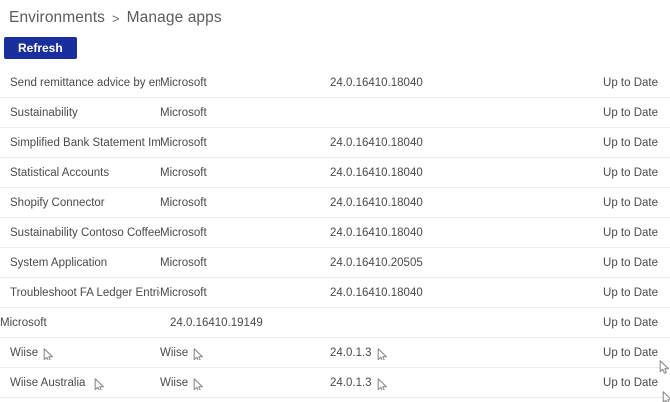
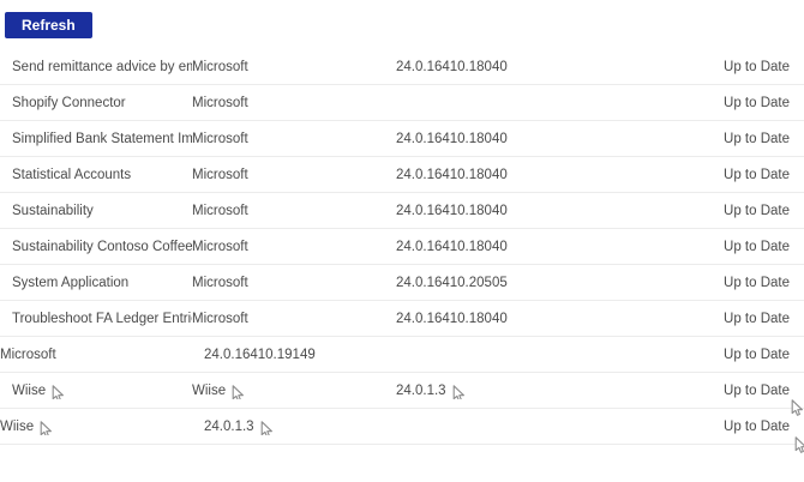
- Environments
- >
- Manage apps
  Refresh
  Send remittance advice by em
  Microsoft
  24.0.16410.18040
  Up to Date
- Sustainability
+ Shopify Connector
  Microsoft
  Up to Date
  Simplified Bank Statement Im
  Microsoft
  24.0.16410.18040
  Up to Date
  Statistical Accounts
  Microsoft
  24.0.16410.18040
  Up to Date
- Shopify Connector
+ Sustainability
  Microsoft
  24.0.16410.18040
  Up to Date
  Sustainability Contoso Coffee
  Microsoft
  24.0.16410.18040
  Up to Date
  System Application
  Microsoft
  24.0.16410.20505
  Up to Date
  Troubleshoot FA Ledger Entri
  Microsoft
  24.0.16410.18040
  Up to Date
  Microsoft
  24.0.16410.19149
  Up to Date
  Wiise
  Wiise
  24.0.1.3
  Up to Date
- Wiise Australia
  Wiise
  24.0.1.3
  Up to Date
